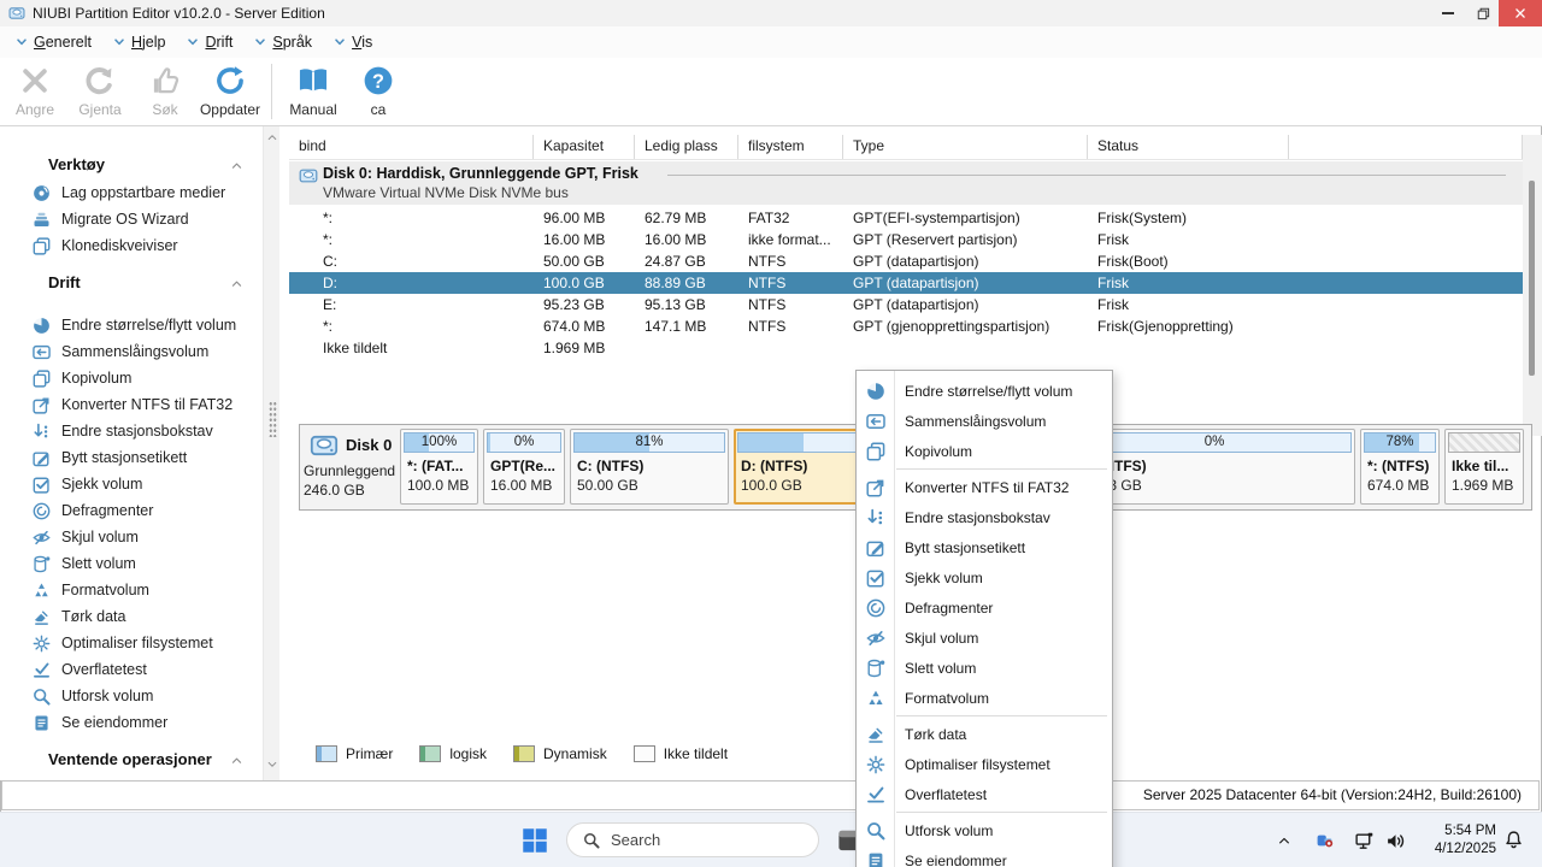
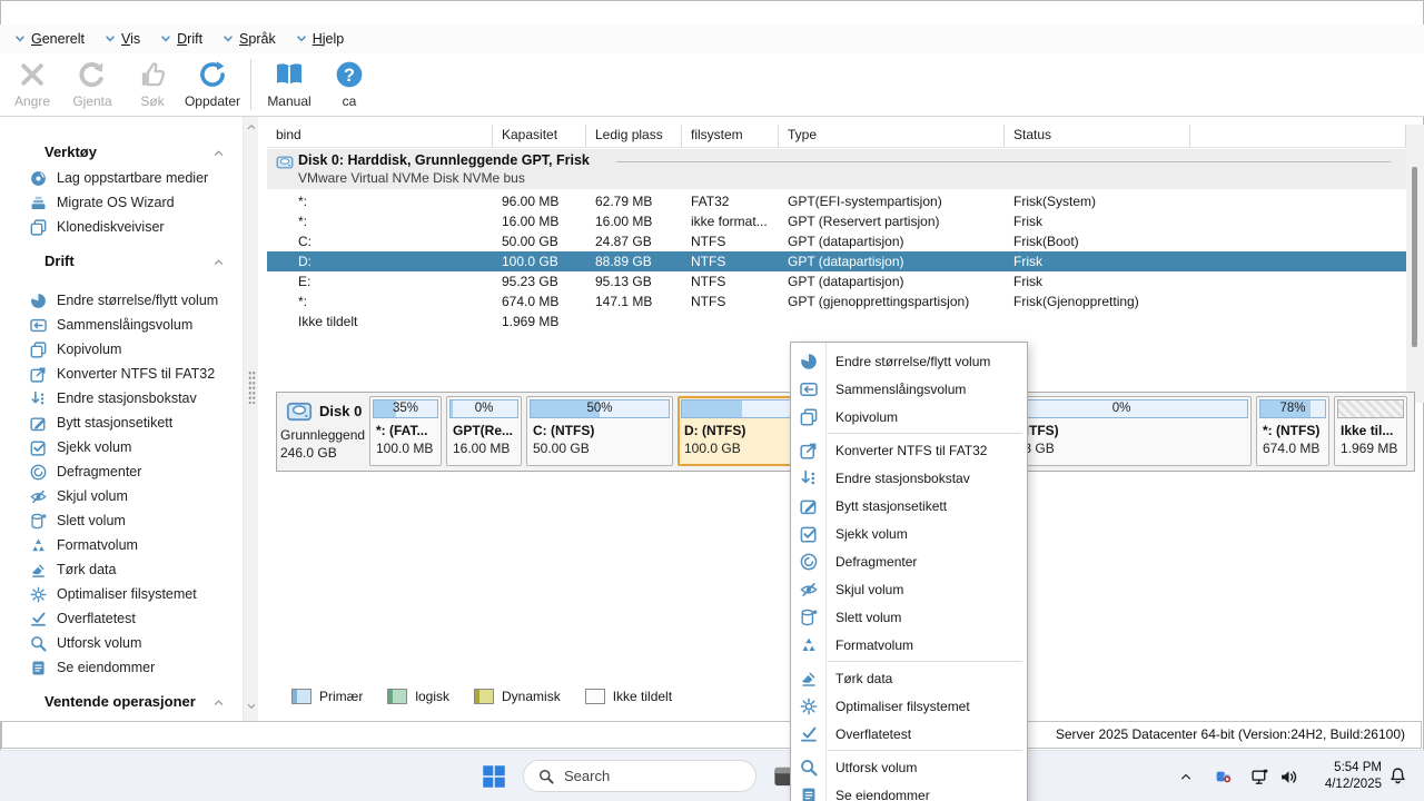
- NIUBI Partition Editor v10.2.0 - Server Edition
  Generelt
- Hjelp
+ Vis
  Drift
  Språk
- Vis
+ Hjelp
  Angre
  Gjenta
  Søk
  Oppdater
  Manual
  ca
  Verktøy
  Lag oppstartbare medier
  Migrate OS Wizard
  Klonediskveiviser
  Drift
  Endre størrelse/flytt volum
  Sammenslåingsvolum
  Kopivolum
  Konverter NTFS til FAT32
  Endre stasjonsbokstav
  Bytt stasjonsetikett
  Sjekk volum
  Defragmenter
  Skjul volum
  Slett volum
  Formatvolum
  Tørk data
  Optimaliser filsystemet
  Overflatetest
  Utforsk volum
  Se eiendommer
  Ventende operasjoner
  bind
  Kapasitet
  Ledig plass
  filsystem
  Type
  Status
  Disk 0: Harddisk, Grunnleggende GPT, Frisk
  VMware Virtual NVMe Disk NVMe bus
  *:
  96.00 MB
  62.79 MB
  FAT32
  GPT(EFI-systempartisjon)
  Frisk(System)
  *:
  16.00 MB
  16.00 MB
  ikke format...
  GPT (Reservert partisjon)
  Frisk
  C:
  50.00 GB
  24.87 GB
  NTFS
  GPT (datapartisjon)
  Frisk(Boot)
  D:
  100.0 GB
  88.89 GB
  NTFS
  GPT (datapartisjon)
  Frisk
  E:
  95.23 GB
  95.13 GB
  NTFS
  GPT (datapartisjon)
  Frisk
  *:
  674.0 MB
  147.1 MB
  NTFS
  GPT (gjenopprettingspartisjon)
  Frisk(Gjenoppretting)
  Ikke tildelt
  1.969 MB
  Disk 0
  Grunnleggend
  246.0 GB
- 100%
+ 35%
  *: (FAT...
  100.0 MB
  0%
  GPT(Re...
  16.00 MB
- 81%
+ 50%
  C: (NTFS)
  50.00 GB
  D: (NTFS)
  100.0 GB
  0%
  78%
  *: (NTFS)
  674.0 MB
  Ikke til...
  1.969 MB
  Primær
  logisk
  Dynamisk
  Ikke tildelt
  Server 2025 Datacenter 64-bit (Version:24H2, Build:26100)
  Search
  5:54 PM
  4/12/2025
  Endre størrelse/flytt volum
  Sammenslåingsvolum
  Kopivolum
  Konverter NTFS til FAT32
  Endre stasjonsbokstav
  Bytt stasjonsetikett
  Sjekk volum
  Defragmenter
  Skjul volum
  Slett volum
  Formatvolum
  Tørk data
  Optimaliser filsystemet
  Overflatetest
  Utforsk volum
  Se eiendommer
